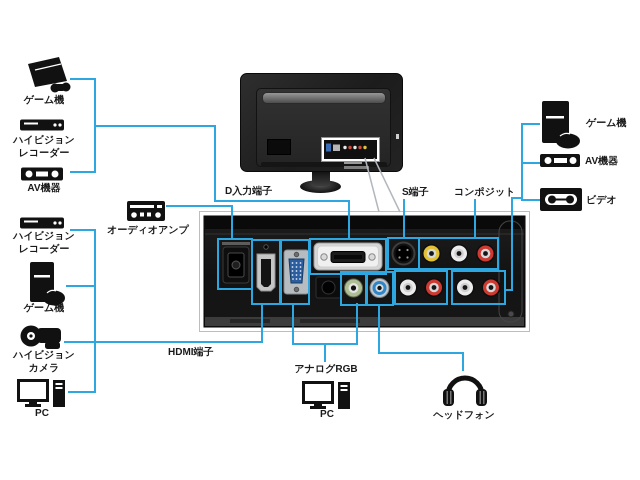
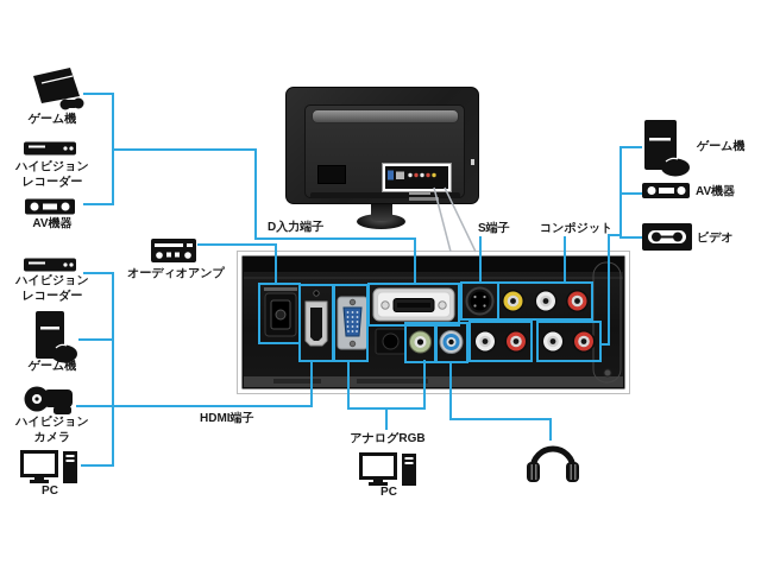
  ゲーム機
  ハイビジョン
  レコーダー
  AV機器
  オーディオアンプ
  ハイビジョン
  レコーダー
  ゲーム機
  ハイビジョン
  カメラ
  PC
  D入力端子
  S端子
  コンポジット
  HDMI端子
  アナログRGB
  PC
- ヘッドフォン
  ゲーム機
  AV機器
  ビデオ
